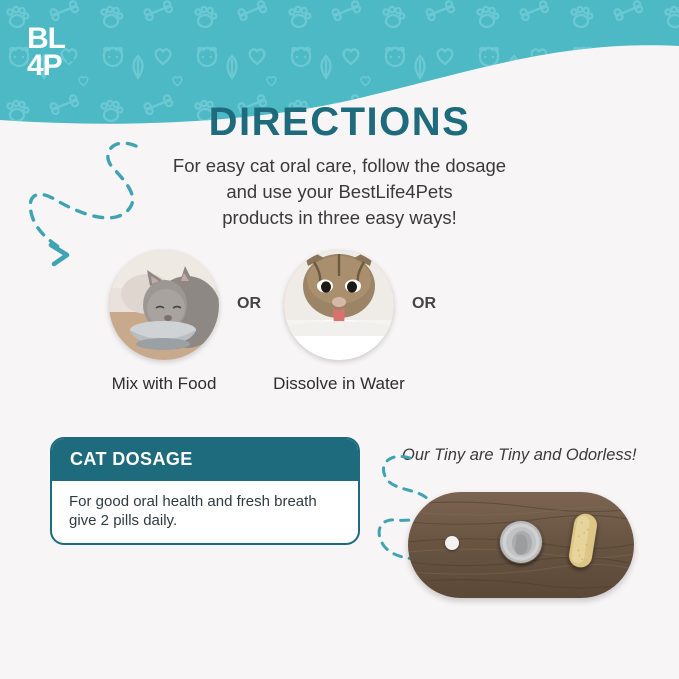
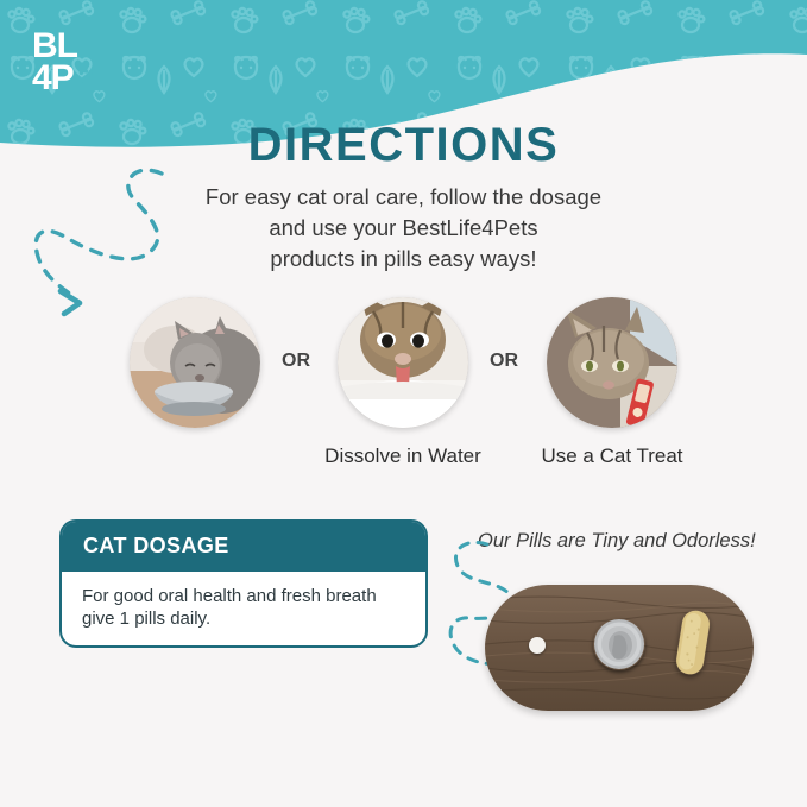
  BL
  4P
  DIRECTIONS
  For easy cat oral care, follow the dosage
  and use your BestLife4Pets
- products in three easy ways!
+ products in pills easy ways!
- Mix with Food
  OR
  Dissolve in Water
  OR
+ Use a Cat Treat
  CAT DOSAGE
- For good oral health and fresh breath give 2 pills daily.
+ For good oral health and fresh breath give 1 pills daily.
- Our Tiny are Tiny and Odorless!
+ Our Pills are Tiny and Odorless!
